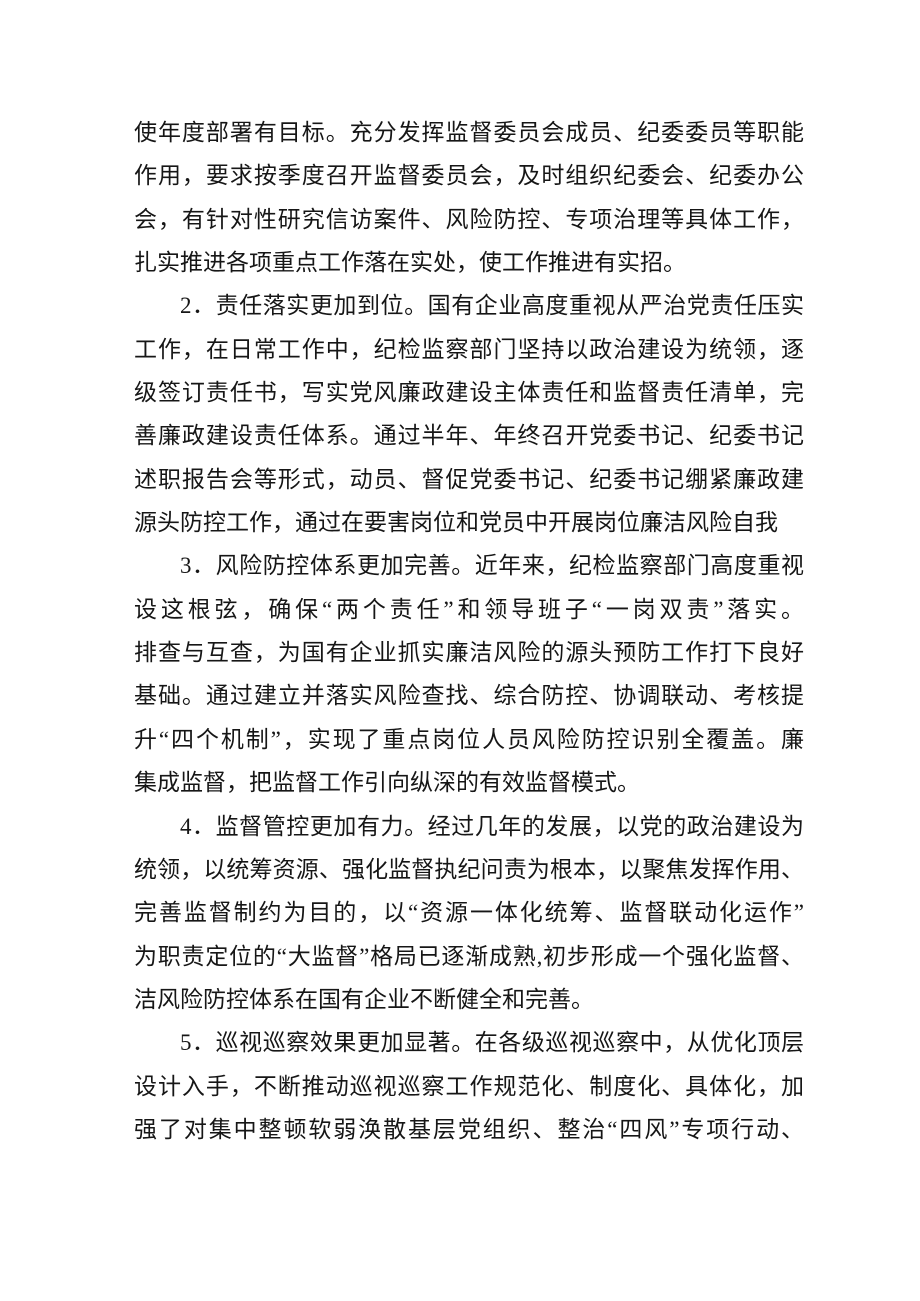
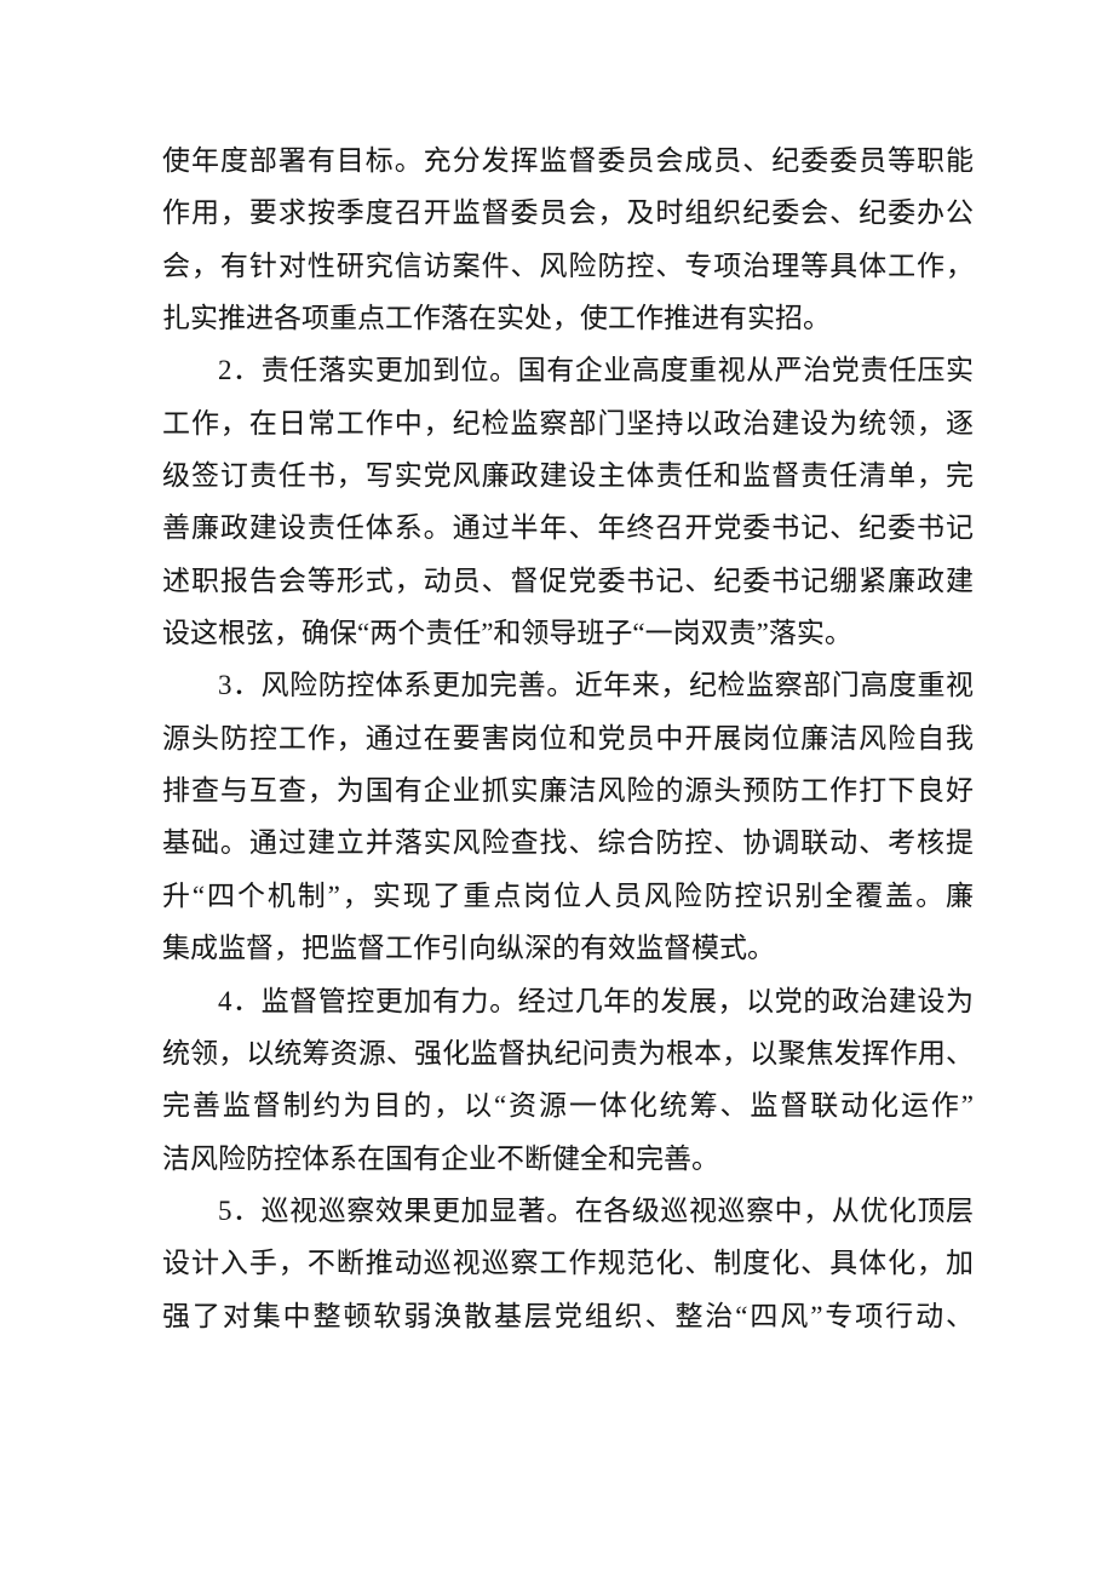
  使年度部署有目标。充分发挥监督委员会成员、纪委委员等职能
  作用，要求按季度召开监督委员会，及时组织纪委会、纪委办公
  会，有针对性研究信访案件、风险防控、专项治理等具体工作，
  扎实推进各项重点工作落在实处，使工作推进有实招。
  2．责任落实更加到位。国有企业高度重视从严治党责任压实
  工作，在日常工作中，纪检监察部门坚持以政治建设为统领，逐
  级签订责任书，写实党风廉政建设主体责任和监督责任清单，完
  善廉政建设责任体系。通过半年、年终召开党委书记、纪委书记
  述职报告会等形式，动员、督促党委书记、纪委书记绷紧廉政建
- 源头防控工作，通过在要害岗位和党员中开展岗位廉洁风险自我
+ 设这根弦，确保“两个责任”和领导班子“一岗双责”落实。
  3．风险防控体系更加完善。近年来，纪检监察部门高度重视
- 设这根弦，确保“两个责任”和领导班子“一岗双责”落实。
+ 源头防控工作，通过在要害岗位和党员中开展岗位廉洁风险自我
  排查与互查，为国有企业抓实廉洁风险的源头预防工作打下良好
  基础。通过建立并落实风险查找、综合防控、协调联动、考核提
  升“四个机制”，实现了重点岗位人员风险防控识别全覆盖。廉
  集成监督，把监督工作引向纵深的有效监督模式。
  4．监督管控更加有力。经过几年的发展，以党的政治建设为
  统领，以统筹资源、强化监督执纪问责为根本，以聚焦发挥作用、
  完善监督制约为目的，以“资源一体化统筹、监督联动化运作”
- 为职责定位的“大监督”格局已逐渐成熟,初步形成一个强化监督、
  洁风险防控体系在国有企业不断健全和完善。
  5．巡视巡察效果更加显著。在各级巡视巡察中，从优化顶层
  设计入手，不断推动巡视巡察工作规范化、制度化、具体化，加
  强了对集中整顿软弱涣散基层党组织、整治“四风”专项行动、
